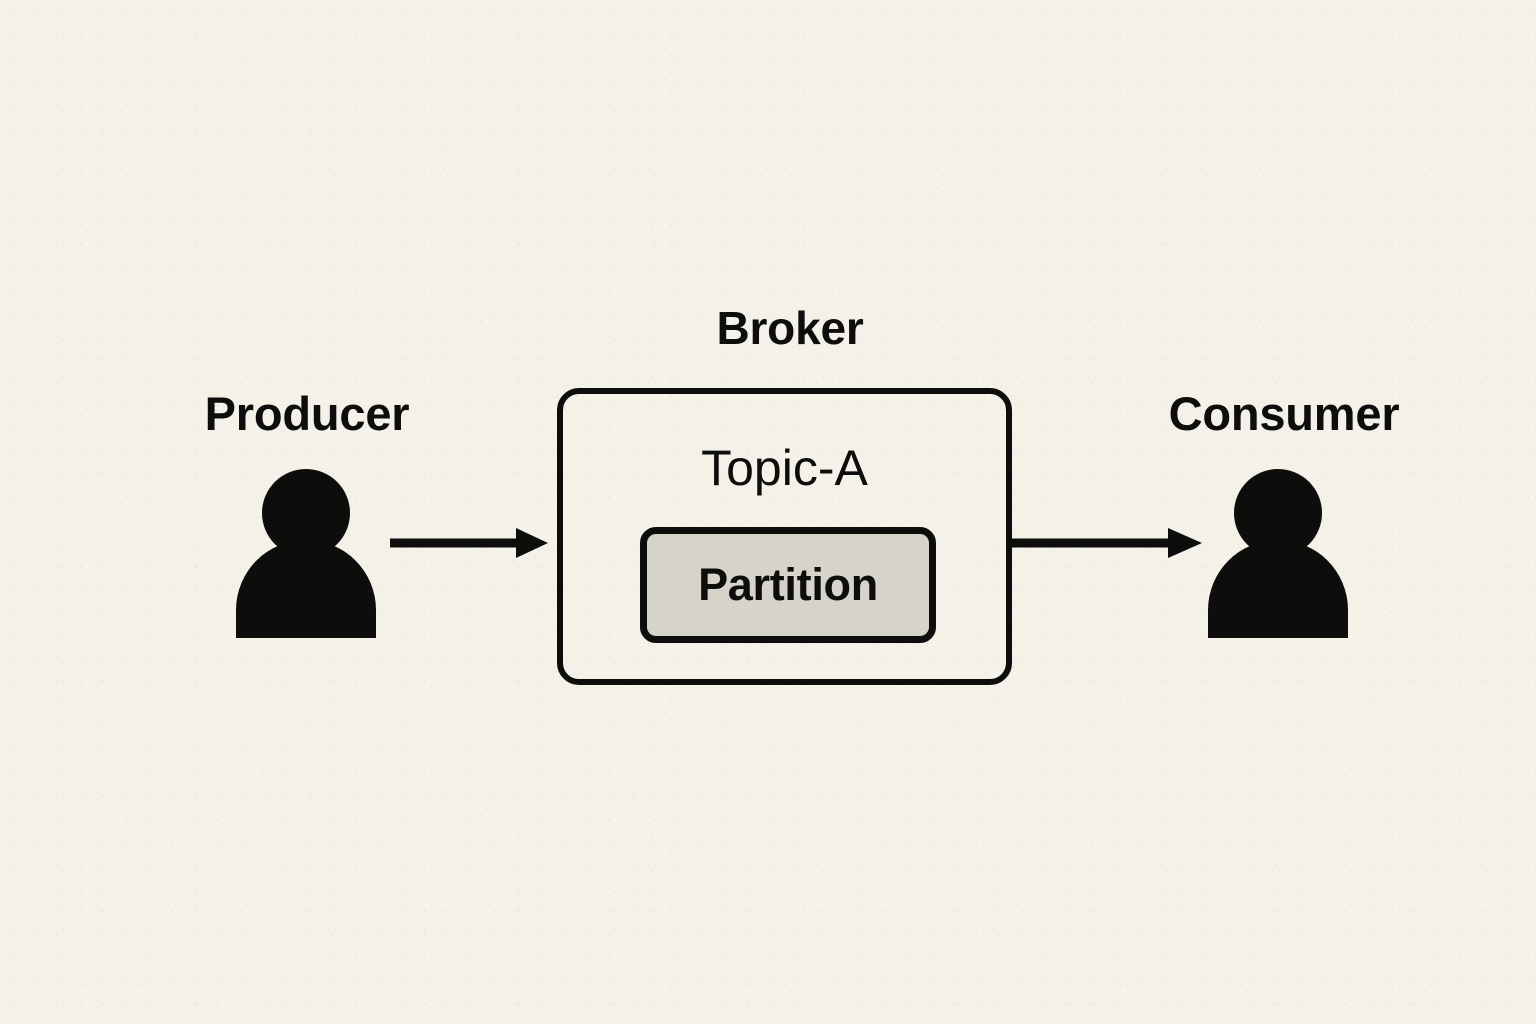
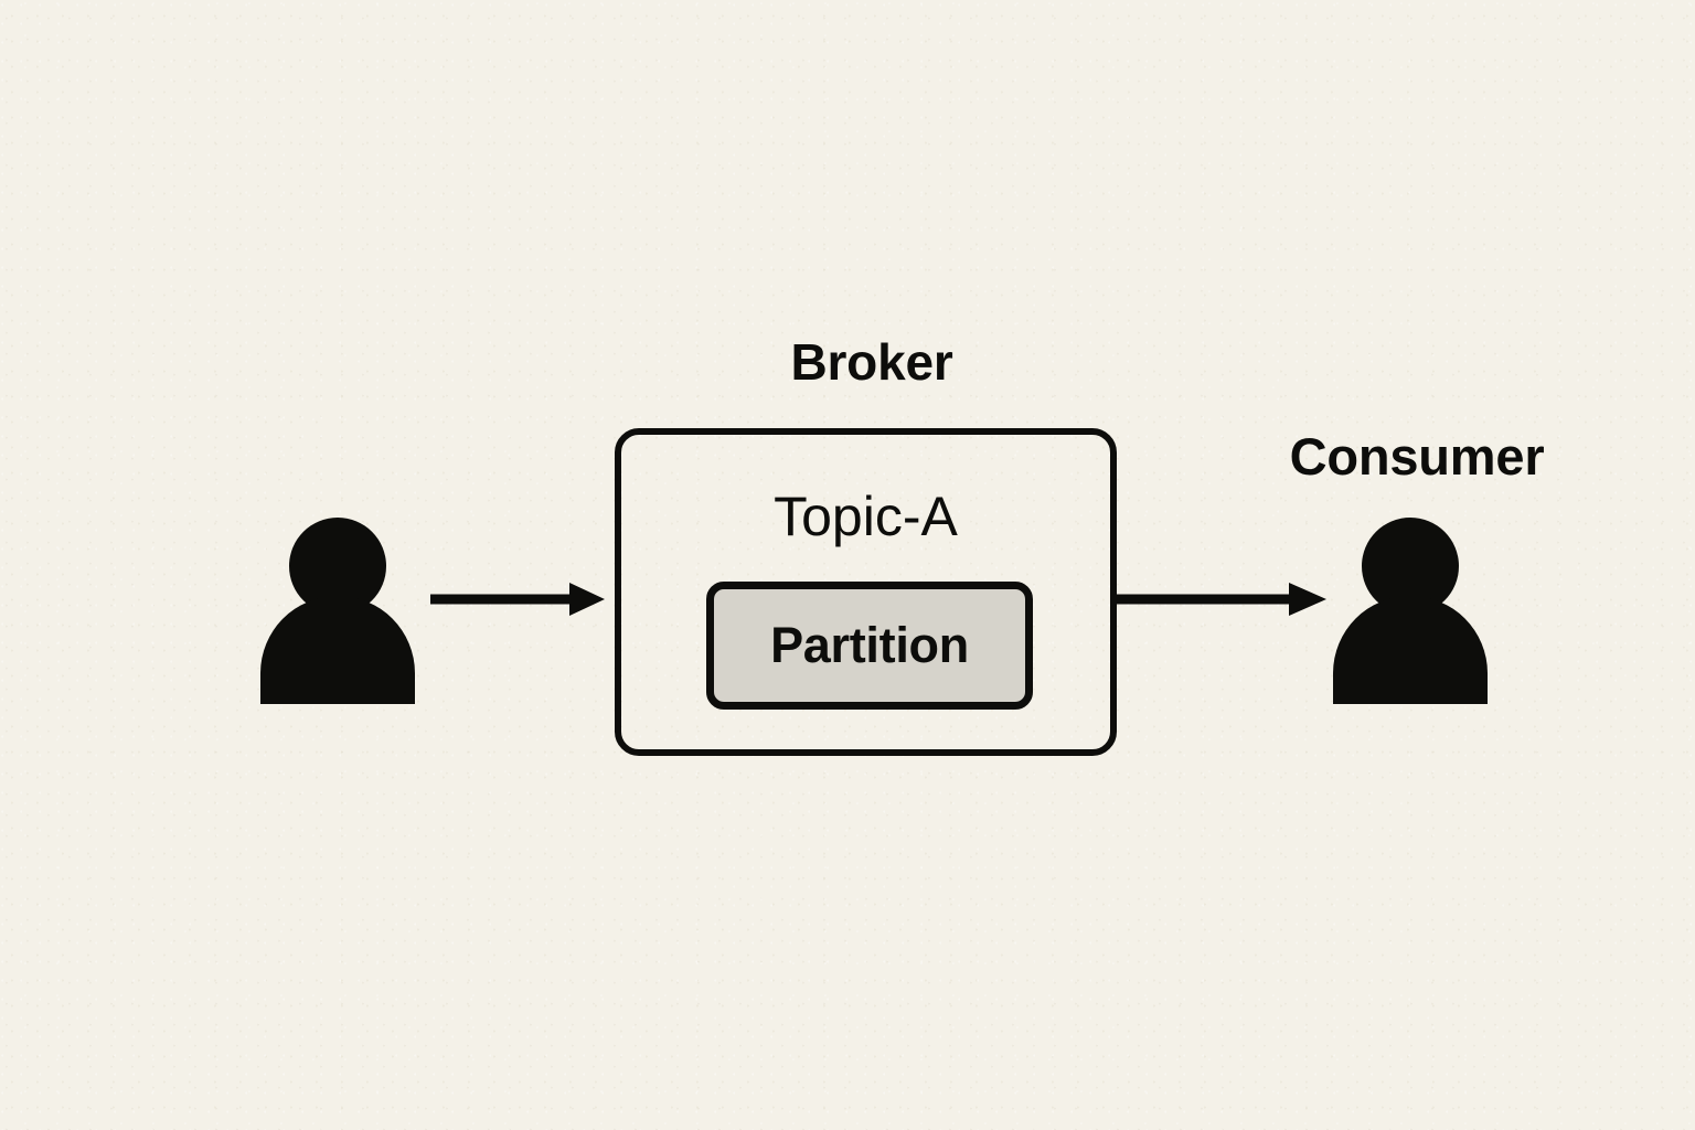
- Producer
  Broker
  Topic-A
  Partition
  Consumer
